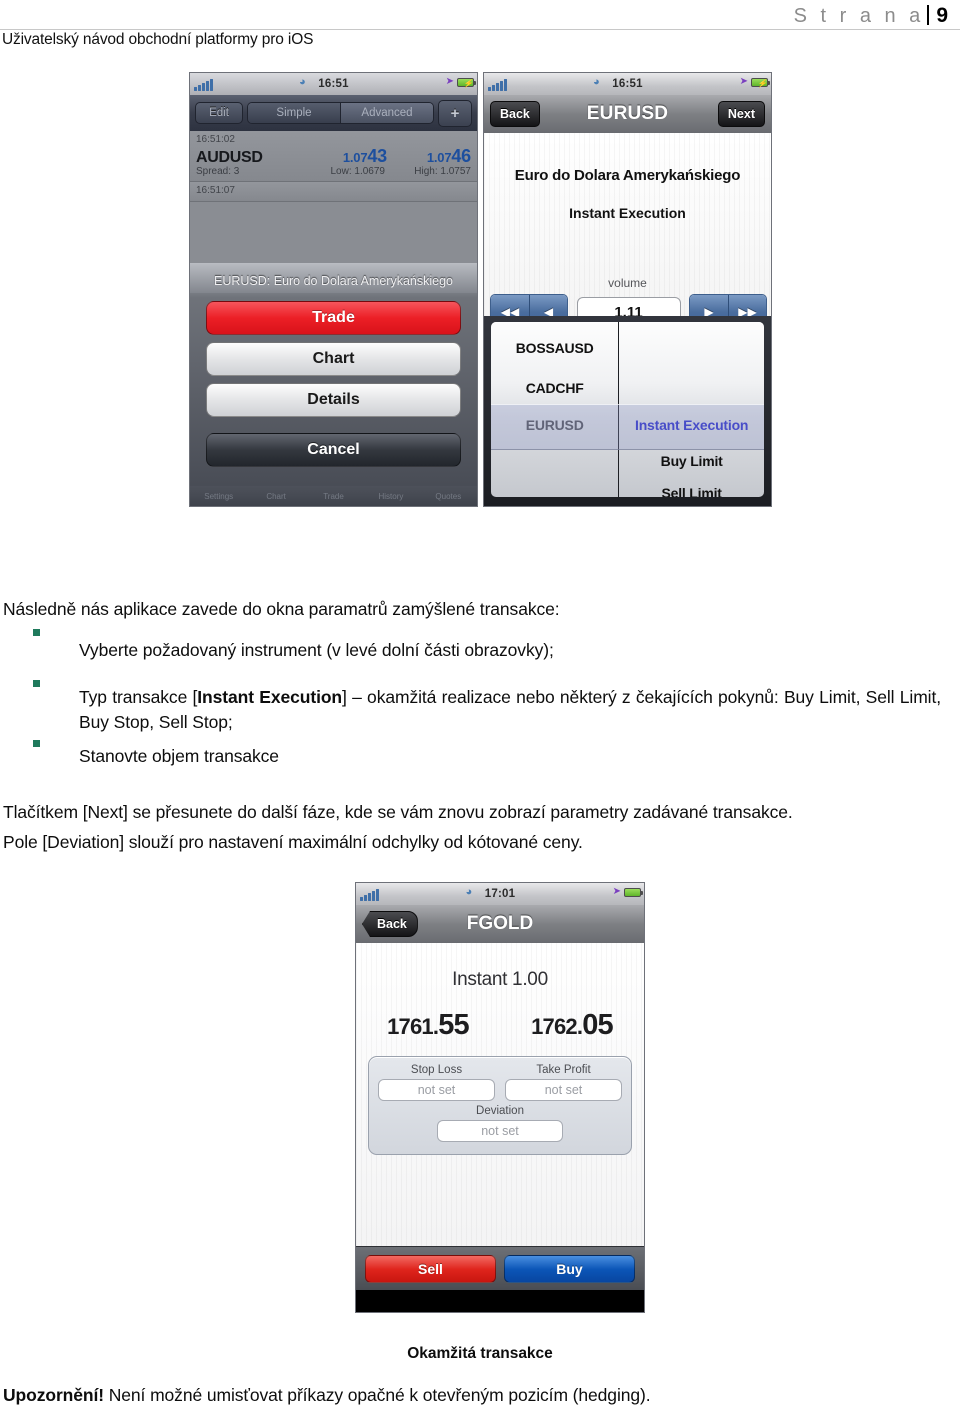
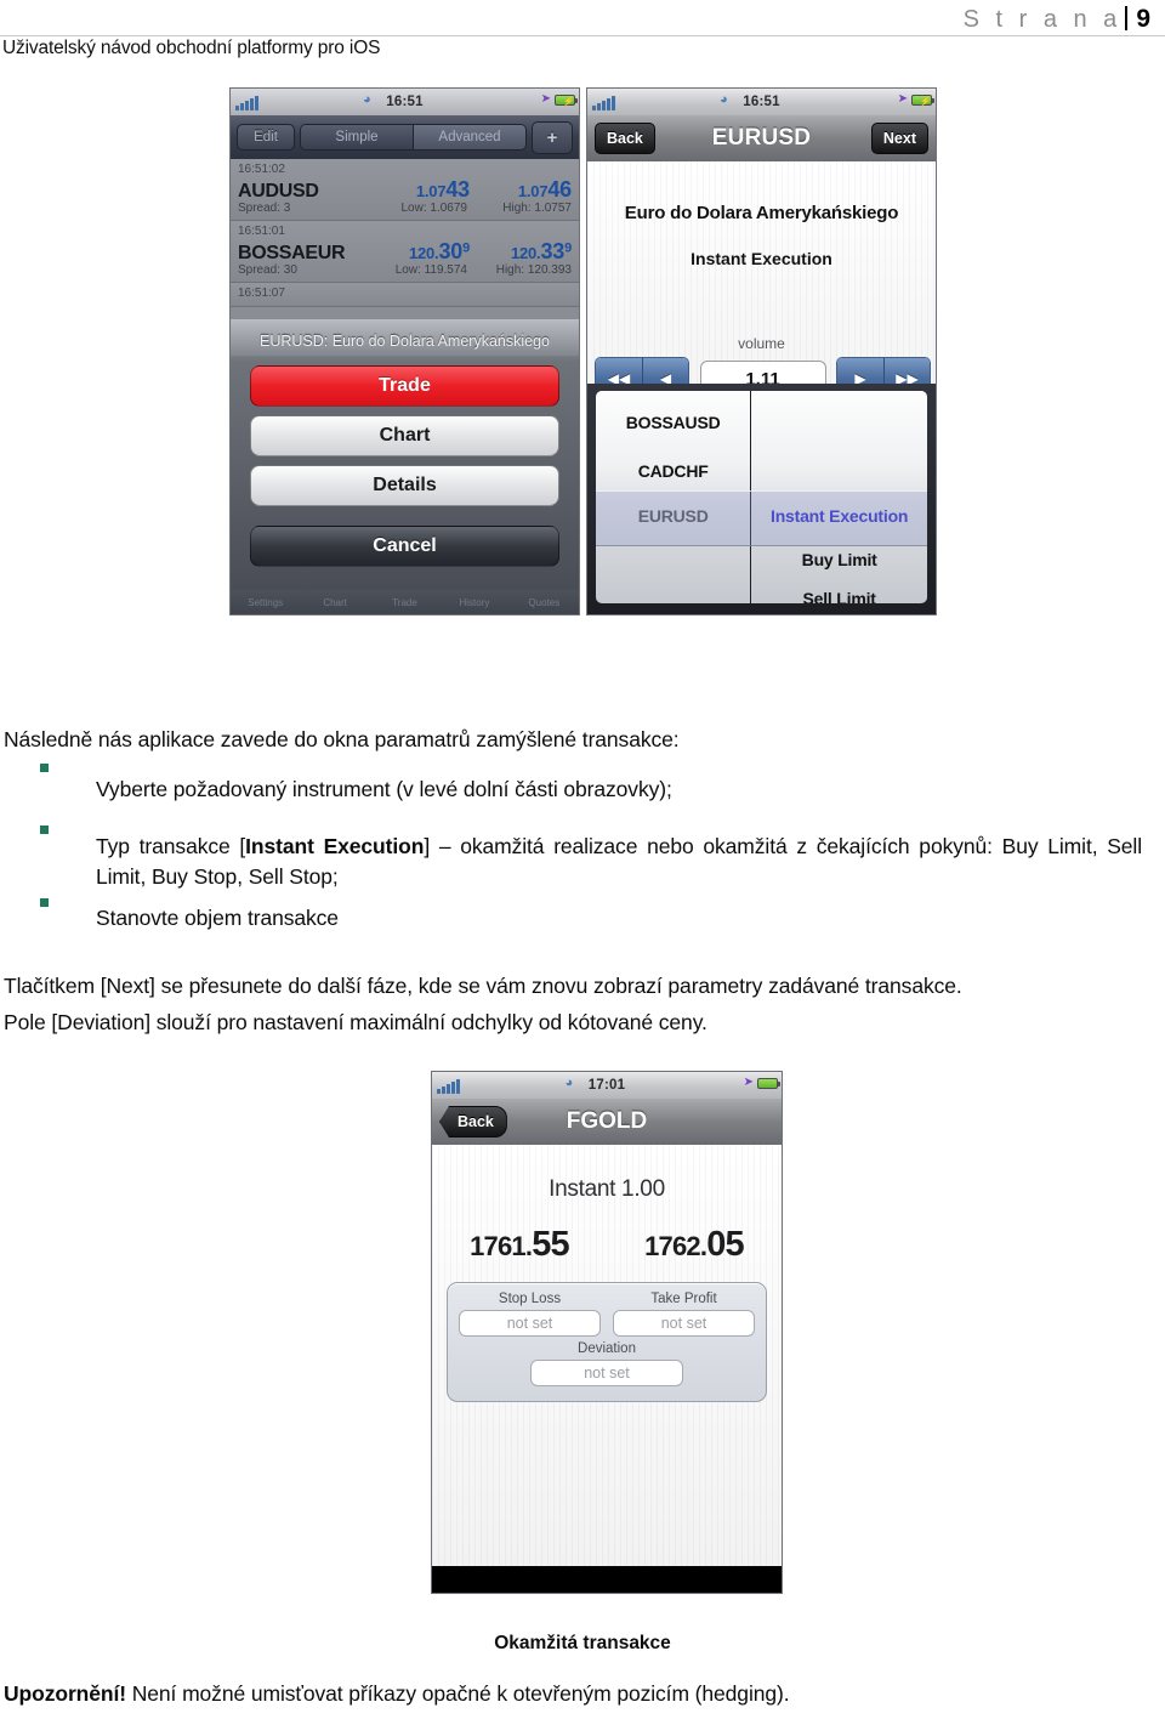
  S t r a n a
  9
  Uživatelský návod obchodní platformy pro iOS
  ◕
  16:51
  ➤
  ⚡
  Edit
  Simple
  Advanced
  +
  16:51:02
  AUDUSD
  1.0743
  1.0746
  Spread: 3
  Low: 1.0679
  High: 1.0757
+ 16:51:01
+ BOSSAEUR
+ 120.309
+ 120.339
+ Spread: 30
+ Low: 119.574
+ High: 120.393
  16:51:07
  EURUSD: Euro do Dolara Amerykańskiego
  Trade
  Chart
  Details
  Cancel
  Settings
  Chart
  Trade
  History
  Quotes
  ◕
  16:51
  ➤
  ⚡
  Back
  EURUSD
  Next
  Euro do Dolara Amerykańskiego
  Instant Execution
  volume
  ◀◀
  ◀
  1.11
  ▶
  ▶▶
  BOSSAUSD
  CADCHF
  EURUSD
  Instant Execution
  Buy Limit
  Sell Limit
  Následně nás aplikace zavede do okna paramatrů zamýšlené transakce:
  Vyberte požadovaný instrument (v levé dolní části obrazovky);
- Typ transakce [Instant Execution] – okamžitá realizace nebo některý z čekajících pokynů: Buy Limit, Sell Limit, Buy Stop, Sell Stop;
+ Typ transakce [Instant Execution] – okamžitá realizace nebo okamžitá z čekajících pokynů: Buy Limit, Sell Limit, Buy Stop, Sell Stop;
  Stanovte objem transakce
  Tlačítkem [Next] se přesunete do další fáze, kde se vám znovu zobrazí parametry zadávané transakce.
  Pole [Deviation] slouží pro nastavení maximální odchylky od kótované ceny.
  ◕
  17:01
  ➤
  Back
  FGOLD
  Instant 1.00
  1761.55
  1762.05
  Stop Loss
  not set
  Take Profit
  not set
  Deviation
  not set
- Sell
- Buy
  Okamžitá transakce
  Upozornění! Není možné umisťovat příkazy opačné k otevřeným pozicím (hedging).
